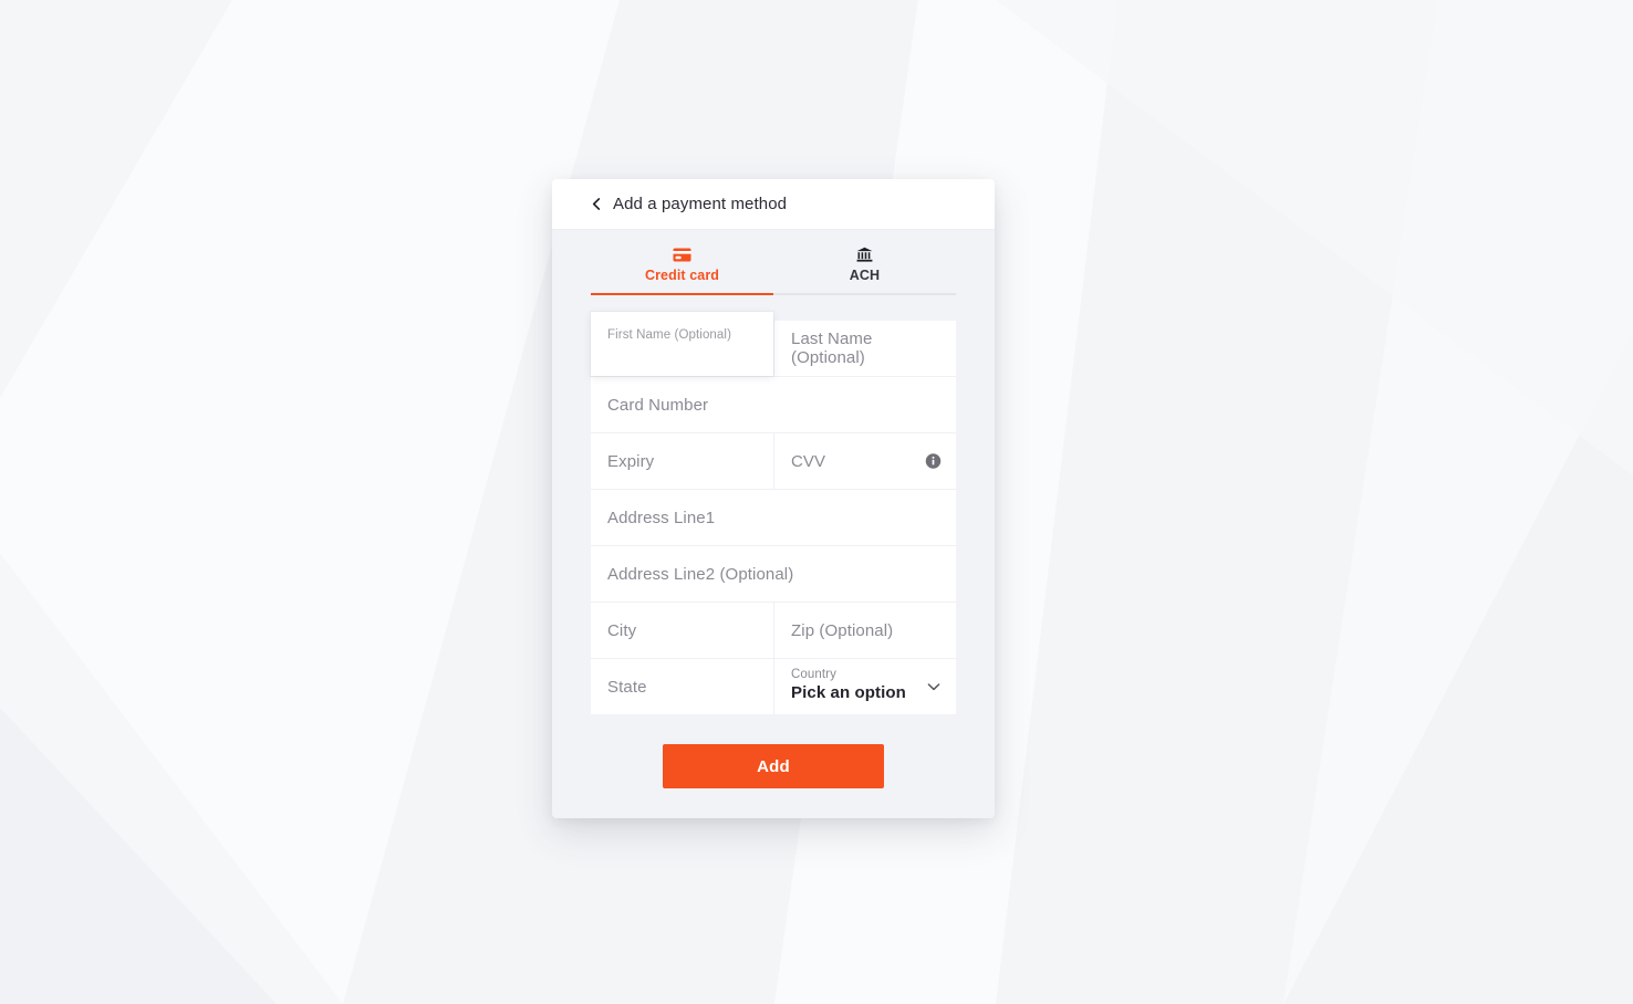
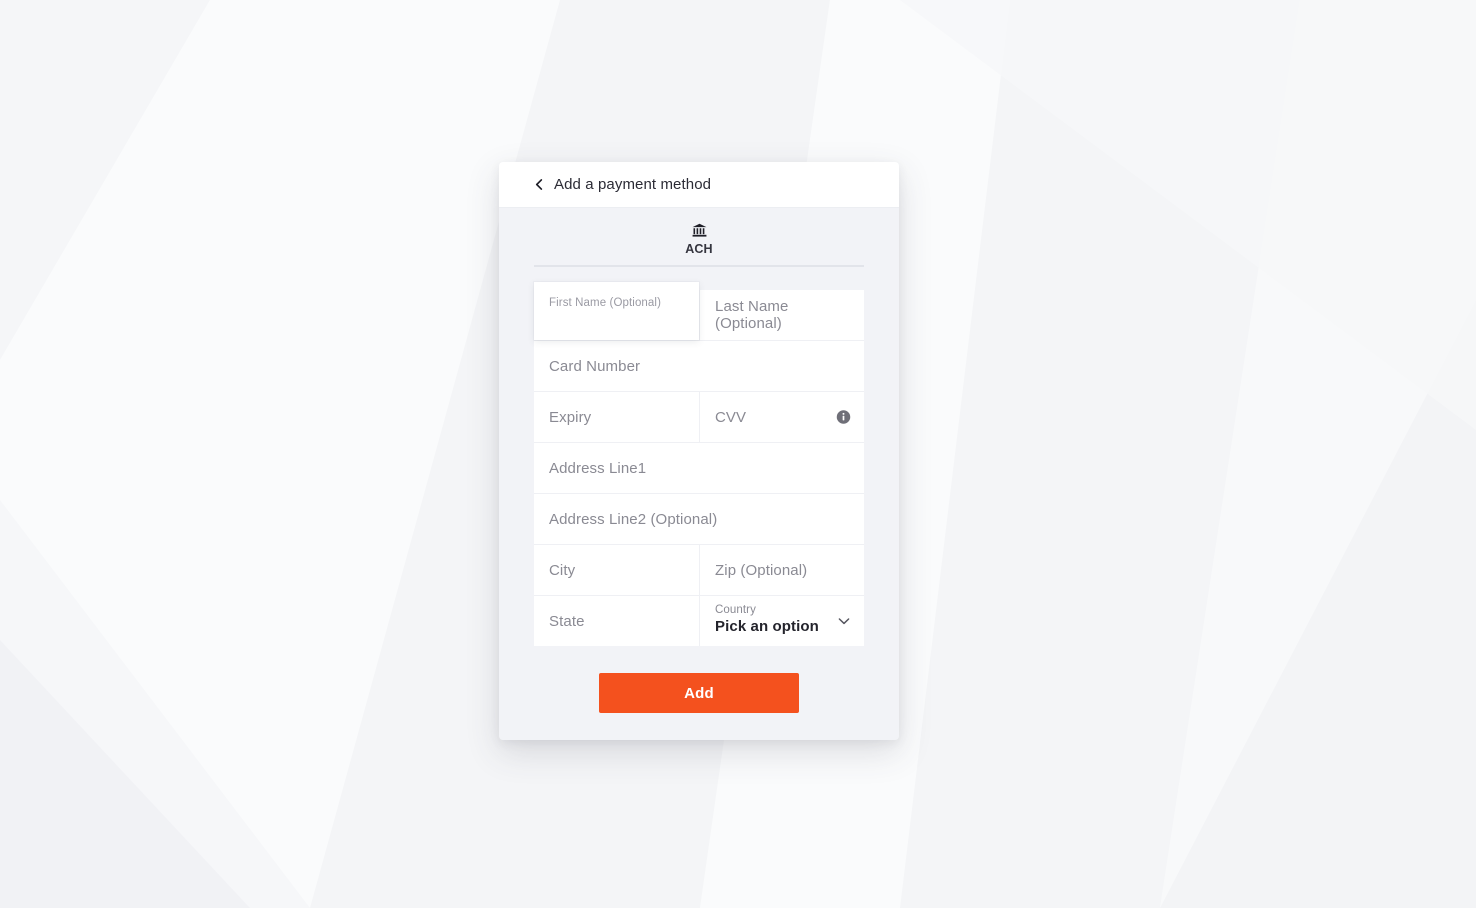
  Add a payment method
- Credit card
  ACH
  Last Name (Optional)
  First Name (Optional)
  Card Number
  Expiry
  CVV
  Address Line1
  Address Line2 (Optional)
  City
  Zip (Optional)
  State
  Country
  Pick an option
  Add
